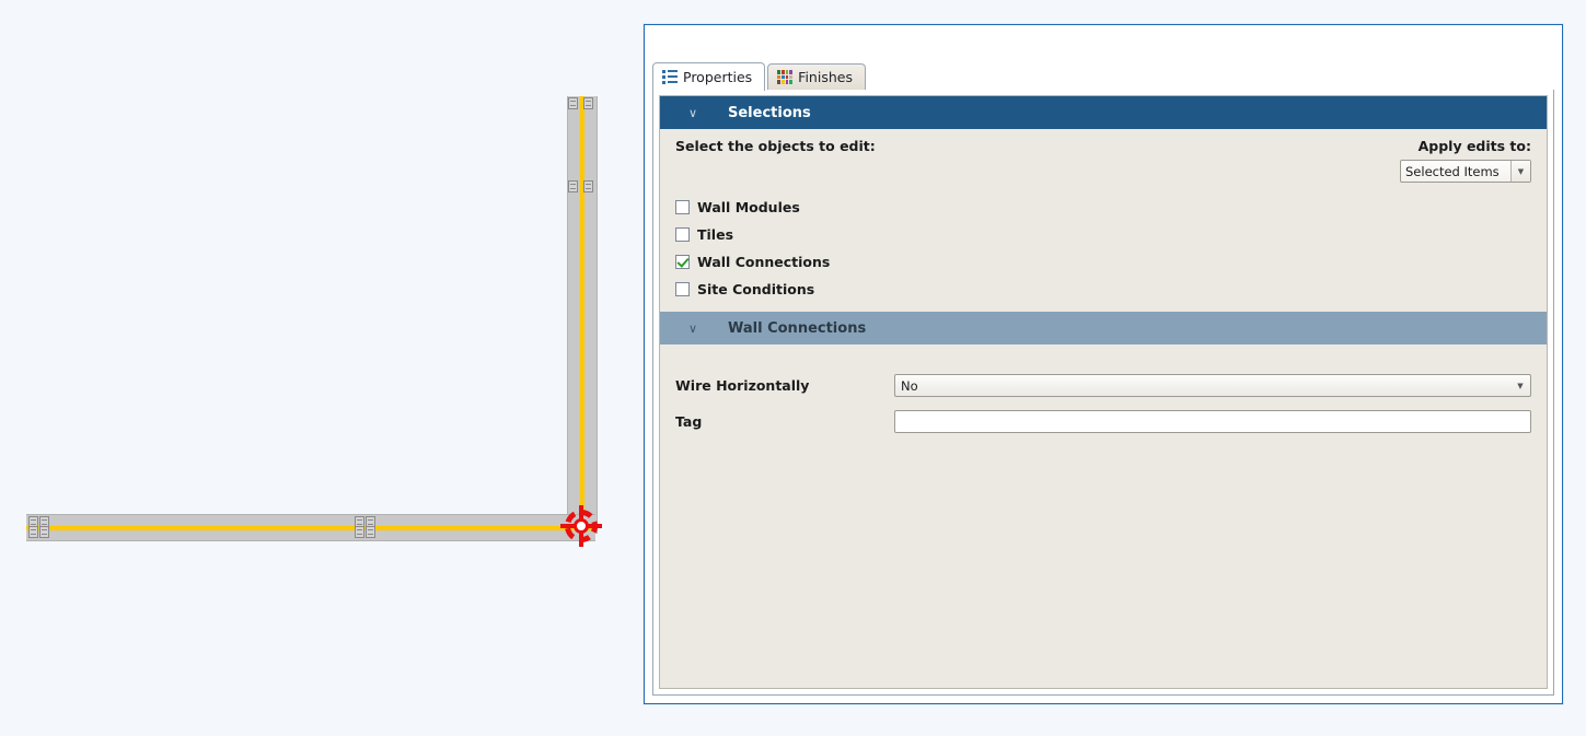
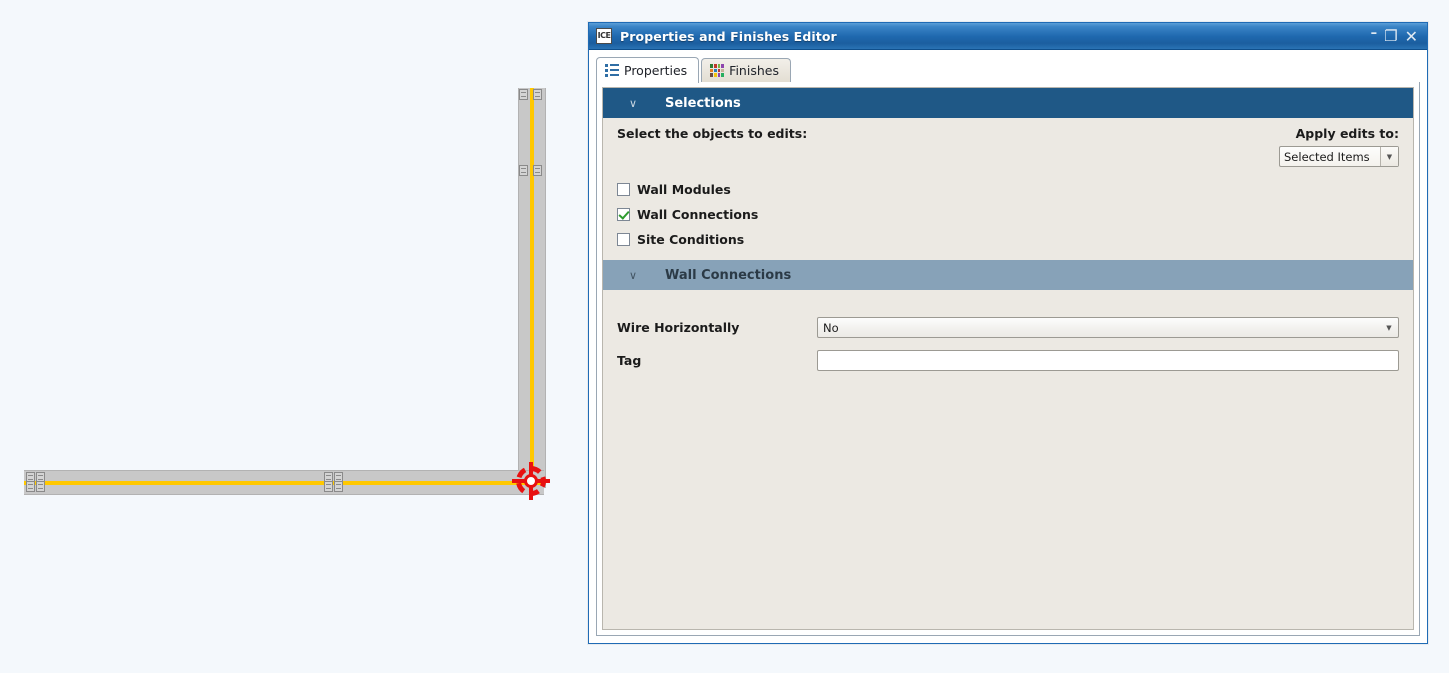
+ ICE
+ Properties and Finishes Editor
+ –
+ ❐
+ ✕
  Properties
  Finishes
  ∨
  Selections
- Select the objects to edit:
+ Select the objects to edits:
  Apply edits to:
  Selected Items
  ▼
  Wall Modules
- Tiles
  Wall Connections
  Site Conditions
  ∨
  Wall Connections
  Wire Horizontally
  No
  ▼
  Tag
